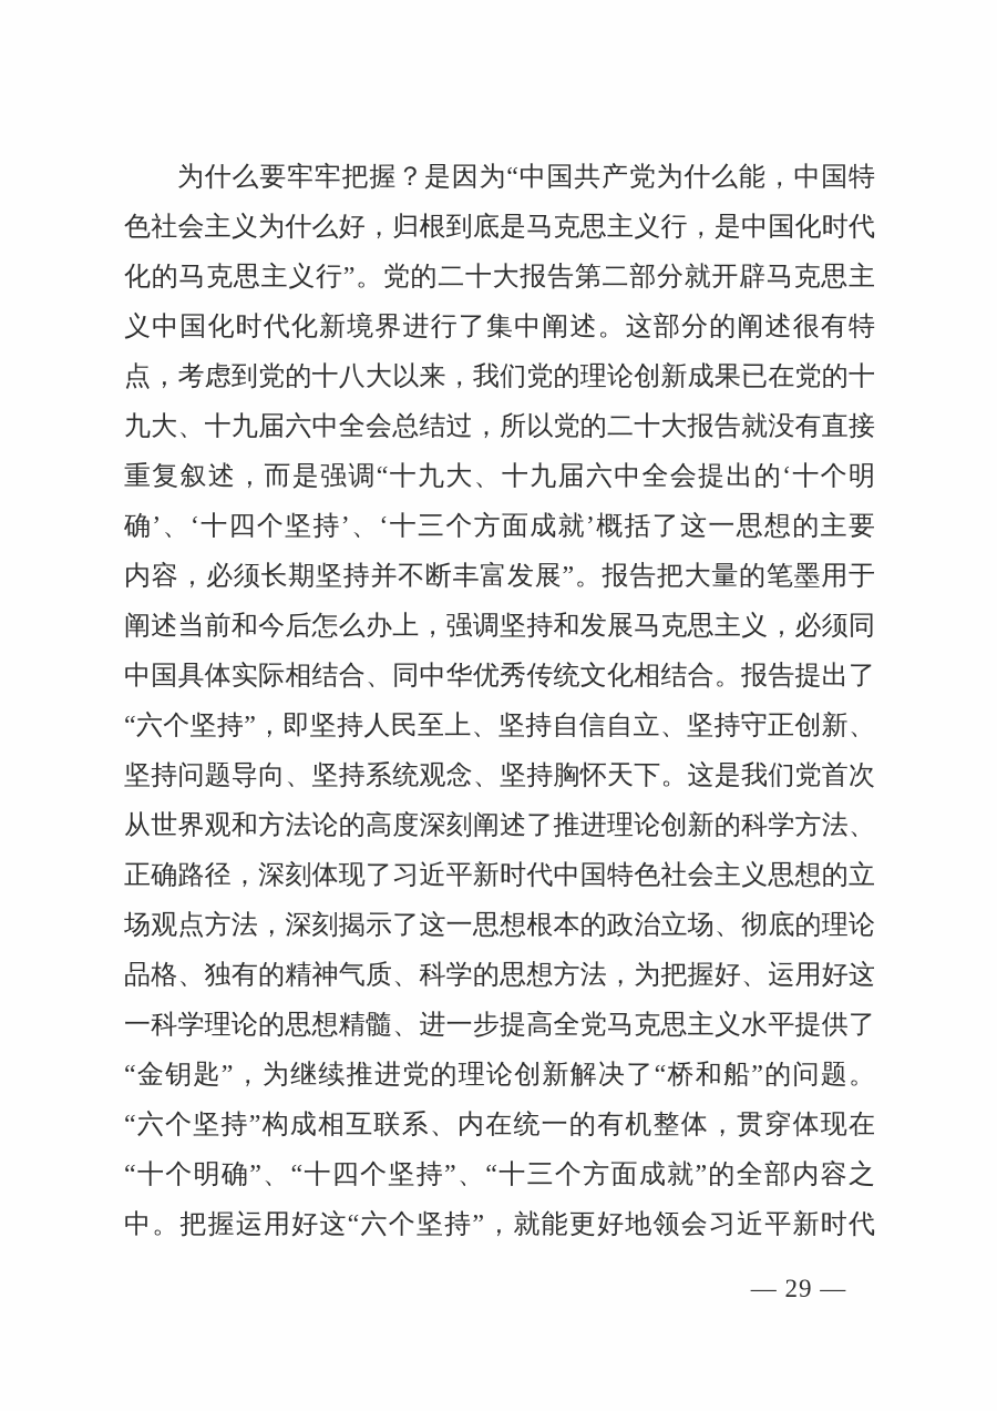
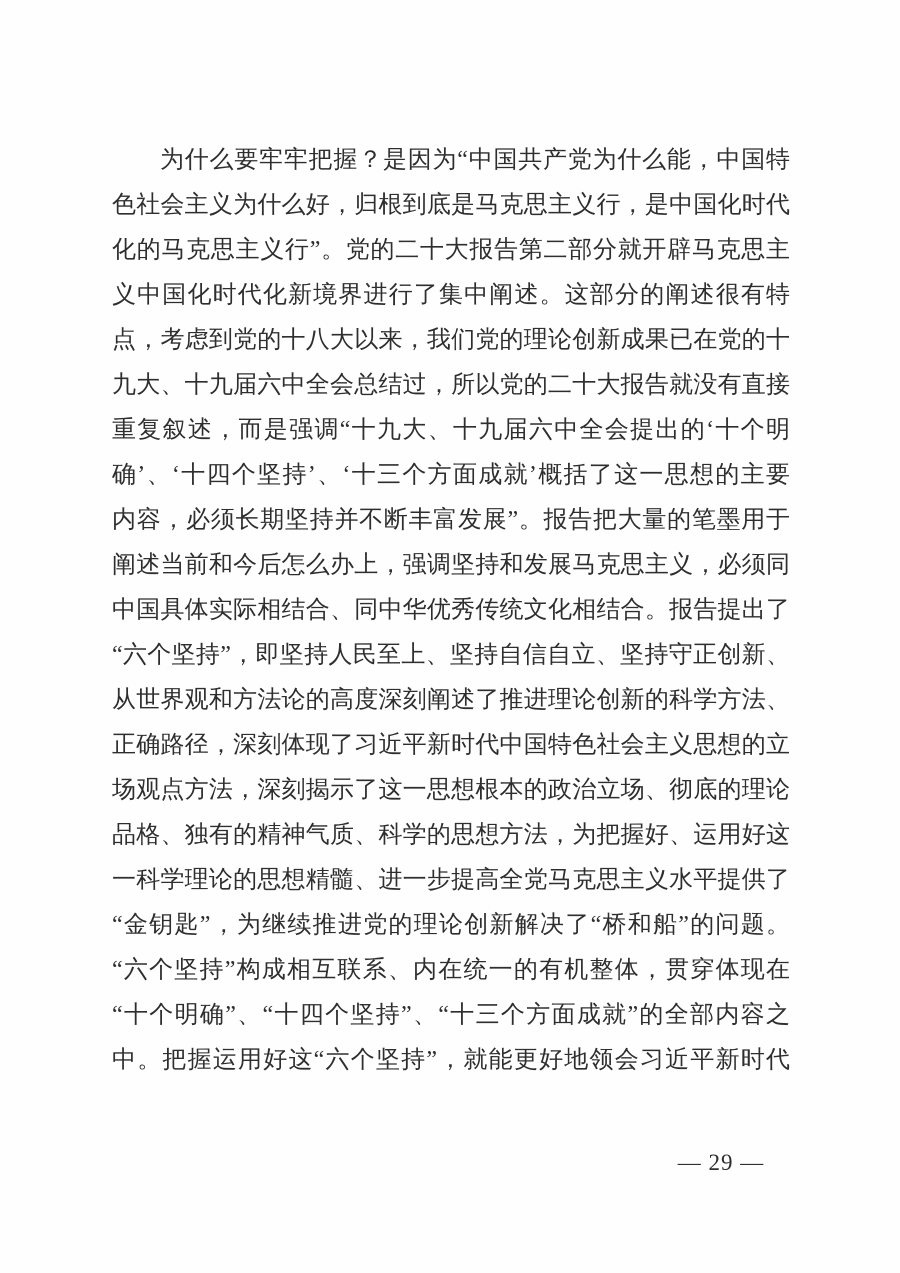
  为什么要牢牢把握？是因为“中国共产党为什么能，中国特
  色社会主义为什么好，归根到底是马克思主义行，是中国化时代
  化的马克思主义行”。党的二十大报告第二部分就开辟马克思主
  义中国化时代化新境界进行了集中阐述。这部分的阐述很有特
  点，考虑到党的十八大以来，我们党的理论创新成果已在党的十
  九大、十九届六中全会总结过，所以党的二十大报告就没有直接
  重复叙述，而是强调“十九大、十九届六中全会提出的‘十个明
  确’、‘十四个坚持’、‘十三个方面成就’概括了这一思想的主要
  内容，必须长期坚持并不断丰富发展”。报告把大量的笔墨用于
  阐述当前和今后怎么办上，强调坚持和发展马克思主义，必须同
  中国具体实际相结合、同中华优秀传统文化相结合。报告提出了
  “六个坚持”，即坚持人民至上、坚持自信自立、坚持守正创新、
- 坚持问题导向、坚持系统观念、坚持胸怀天下。这是我们党首次
  从世界观和方法论的高度深刻阐述了推进理论创新的科学方法、
  正确路径，深刻体现了习近平新时代中国特色社会主义思想的立
  场观点方法，深刻揭示了这一思想根本的政治立场、彻底的理论
  品格、独有的精神气质、科学的思想方法，为把握好、运用好这
  一科学理论的思想精髓、进一步提高全党马克思主义水平提供了
  “金钥匙”，为继续推进党的理论创新解决了“桥和船”的问题。
  “六个坚持”构成相互联系、内在统一的有机整体，贯穿体现在
  “十个明确”、“十四个坚持”、“十三个方面成就”的全部内容之
  中。把握运用好这“六个坚持”，就能更好地领会习近平新时代
  — 29 —
